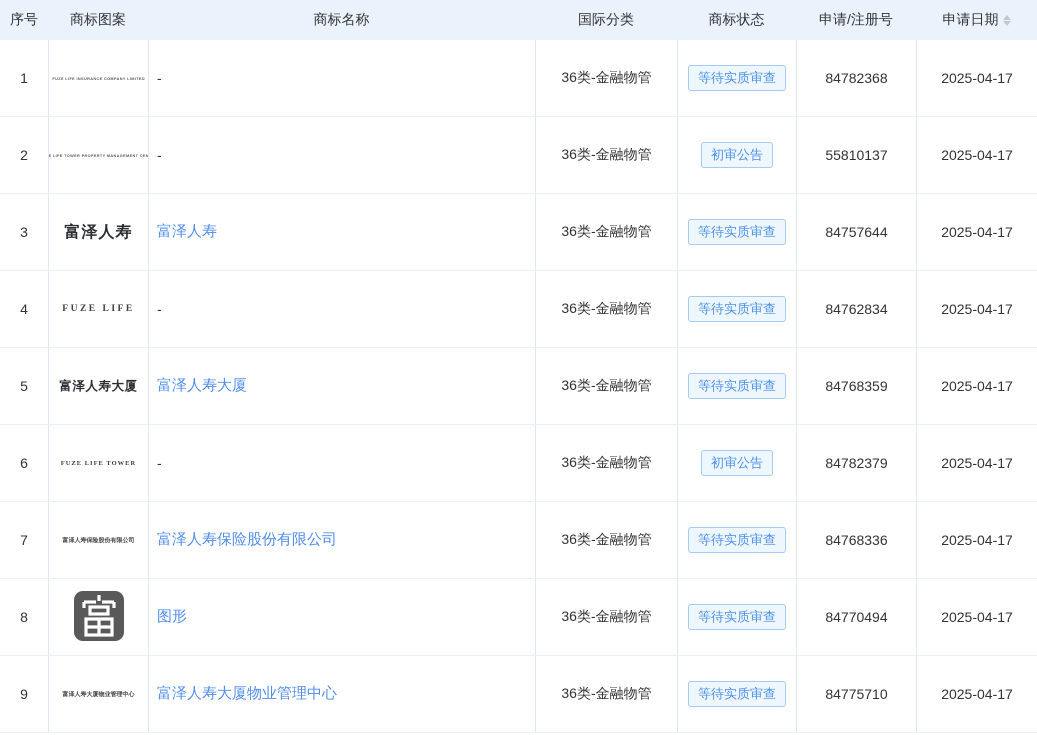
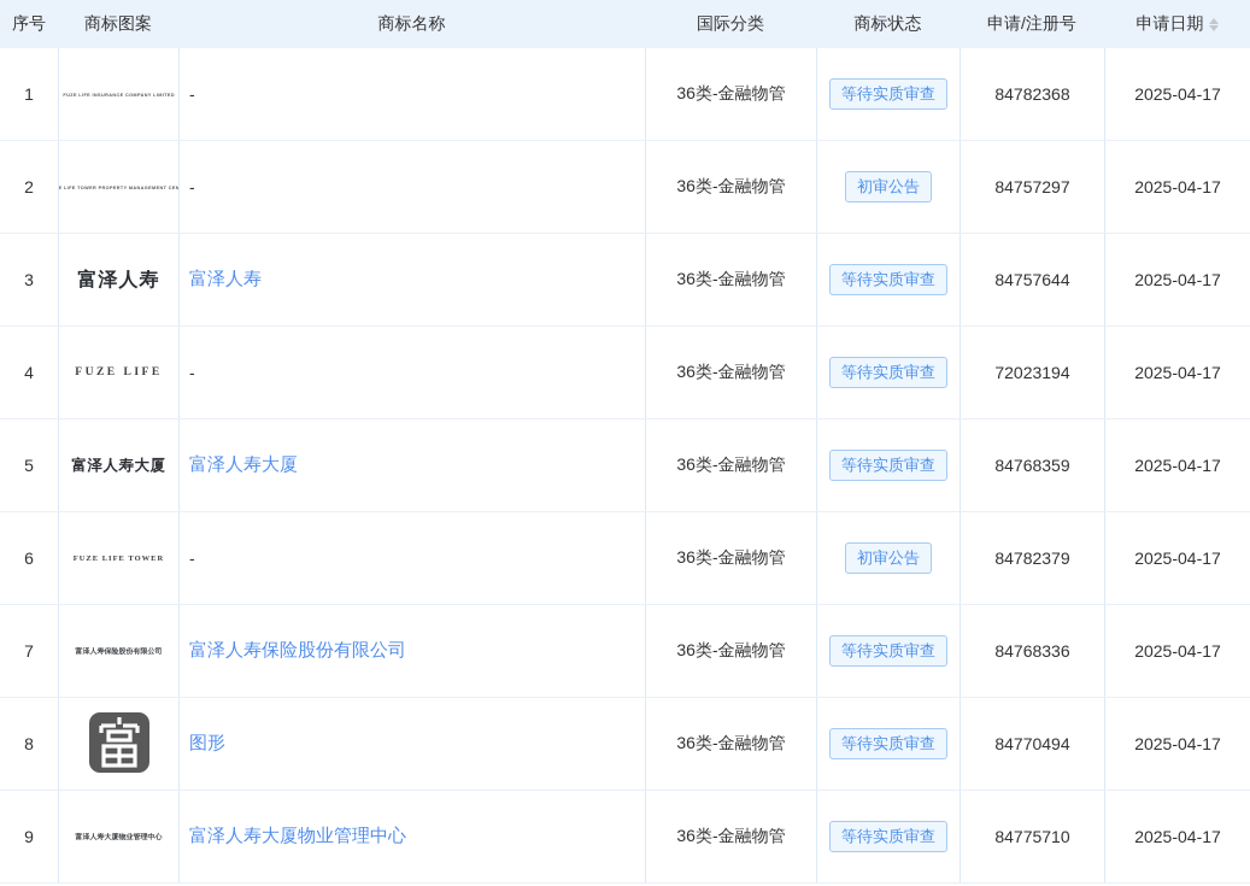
  序号
  商标图案
  商标名称
  国际分类
  商标状态
  申请/注册号
  申请日期
  1
  -
  36类-金融物管
  等待实质审查
  84782368
  2025-04-17
  2
  -
  36类-金融物管
  初审公告
- 55810137
+ 84757297
  2025-04-17
  3
  富泽人寿
  富泽人寿
  36类-金融物管
  等待实质审查
  84757644
  2025-04-17
  4
  FUZE LIFE
  -
  36类-金融物管
  等待实质审查
- 84762834
+ 72023194
  2025-04-17
  5
  富泽人寿大厦
  富泽人寿大厦
  36类-金融物管
  等待实质审查
  84768359
  2025-04-17
  6
  -
  36类-金融物管
  初审公告
  84782379
  2025-04-17
  7
  富泽人寿保险股份有限公司
  36类-金融物管
  等待实质审查
  84768336
  2025-04-17
  8
  图形
  36类-金融物管
  等待实质审查
  84770494
  2025-04-17
  9
  富泽人寿大厦物业管理中心
  36类-金融物管
  等待实质审查
  84775710
  2025-04-17
